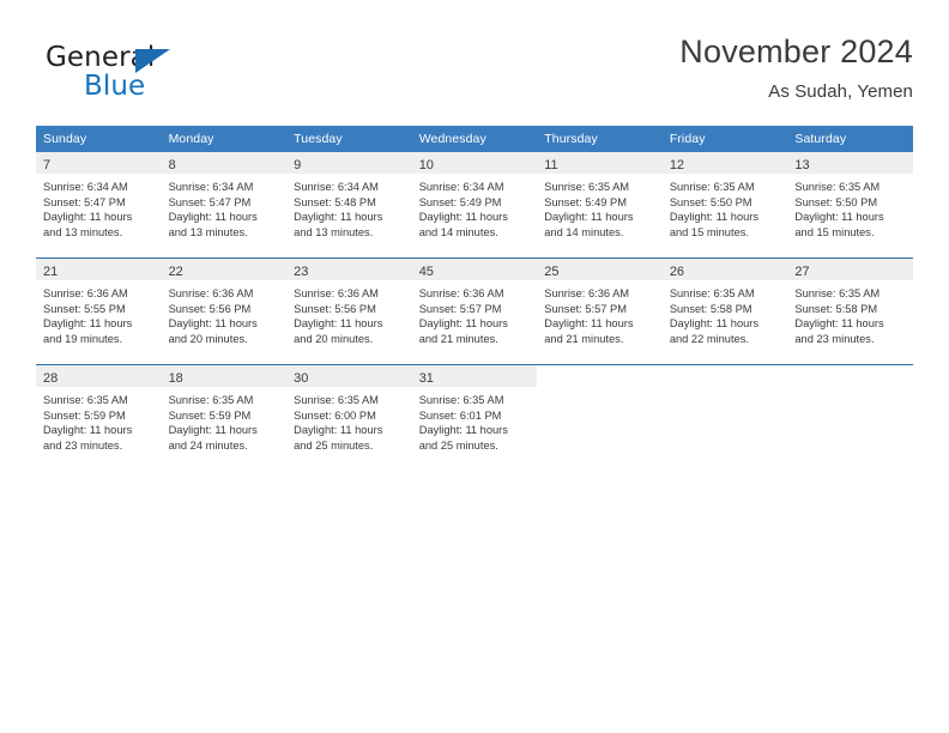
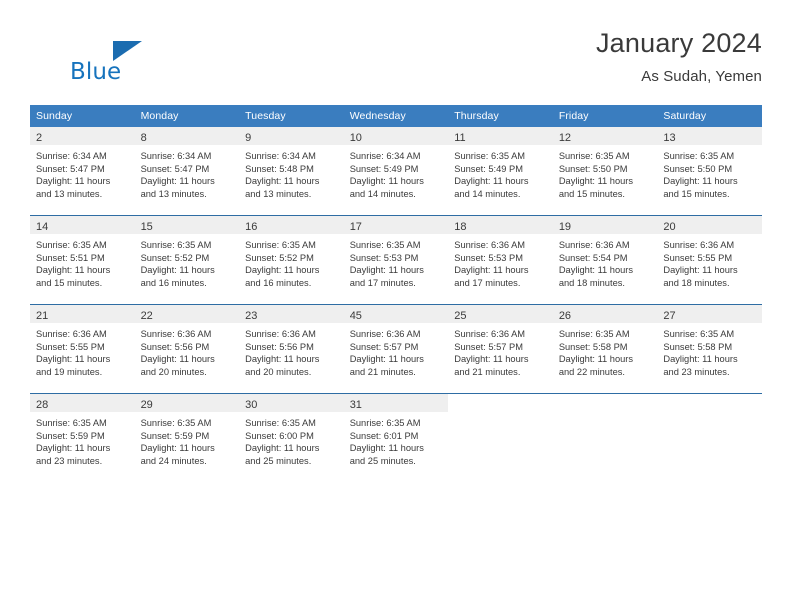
- General
  Blue
- November 2024
+ January 2024
  As Sudah, Yemen
  Sunday	Monday	Tuesday	Wednesday	Thursday	Friday	Saturday
- 7Sunrise: 6:34 AMSunset: 5:47 PMDaylight: 11 hoursand 13 minutes.	8Sunrise: 6:34 AMSunset: 5:47 PMDaylight: 11 hoursand 13 minutes.	9Sunrise: 6:34 AMSunset: 5:48 PMDaylight: 11 hoursand 13 minutes.	10Sunrise: 6:34 AMSunset: 5:49 PMDaylight: 11 hoursand 14 minutes.	11Sunrise: 6:35 AMSunset: 5:49 PMDaylight: 11 hoursand 14 minutes.	12Sunrise: 6:35 AMSunset: 5:50 PMDaylight: 11 hoursand 15 minutes.	13Sunrise: 6:35 AMSunset: 5:50 PMDaylight: 11 hoursand 15 minutes.
+ 2Sunrise: 6:34 AMSunset: 5:47 PMDaylight: 11 hoursand 13 minutes.	8Sunrise: 6:34 AMSunset: 5:47 PMDaylight: 11 hoursand 13 minutes.	9Sunrise: 6:34 AMSunset: 5:48 PMDaylight: 11 hoursand 13 minutes.	10Sunrise: 6:34 AMSunset: 5:49 PMDaylight: 11 hoursand 14 minutes.	11Sunrise: 6:35 AMSunset: 5:49 PMDaylight: 11 hoursand 14 minutes.	12Sunrise: 6:35 AMSunset: 5:50 PMDaylight: 11 hoursand 15 minutes.	13Sunrise: 6:35 AMSunset: 5:50 PMDaylight: 11 hoursand 15 minutes.
+ 14Sunrise: 6:35 AMSunset: 5:51 PMDaylight: 11 hoursand 15 minutes.	15Sunrise: 6:35 AMSunset: 5:52 PMDaylight: 11 hoursand 16 minutes.	16Sunrise: 6:35 AMSunset: 5:52 PMDaylight: 11 hoursand 16 minutes.	17Sunrise: 6:35 AMSunset: 5:53 PMDaylight: 11 hoursand 17 minutes.	18Sunrise: 6:36 AMSunset: 5:53 PMDaylight: 11 hoursand 17 minutes.	19Sunrise: 6:36 AMSunset: 5:54 PMDaylight: 11 hoursand 18 minutes.	20Sunrise: 6:36 AMSunset: 5:55 PMDaylight: 11 hoursand 18 minutes.
  21Sunrise: 6:36 AMSunset: 5:55 PMDaylight: 11 hoursand 19 minutes.	22Sunrise: 6:36 AMSunset: 5:56 PMDaylight: 11 hoursand 20 minutes.	23Sunrise: 6:36 AMSunset: 5:56 PMDaylight: 11 hoursand 20 minutes.	45Sunrise: 6:36 AMSunset: 5:57 PMDaylight: 11 hoursand 21 minutes.	25Sunrise: 6:36 AMSunset: 5:57 PMDaylight: 11 hoursand 21 minutes.	26Sunrise: 6:35 AMSunset: 5:58 PMDaylight: 11 hoursand 22 minutes.	27Sunrise: 6:35 AMSunset: 5:58 PMDaylight: 11 hoursand 23 minutes.
- 28Sunrise: 6:35 AMSunset: 5:59 PMDaylight: 11 hoursand 23 minutes.	18Sunrise: 6:35 AMSunset: 5:59 PMDaylight: 11 hoursand 24 minutes.	30Sunrise: 6:35 AMSunset: 6:00 PMDaylight: 11 hoursand 25 minutes.	31Sunrise: 6:35 AMSunset: 6:01 PMDaylight: 11 hoursand 25 minutes.
+ 28Sunrise: 6:35 AMSunset: 5:59 PMDaylight: 11 hoursand 23 minutes.	29Sunrise: 6:35 AMSunset: 5:59 PMDaylight: 11 hoursand 24 minutes.	30Sunrise: 6:35 AMSunset: 6:00 PMDaylight: 11 hoursand 25 minutes.	31Sunrise: 6:35 AMSunset: 6:01 PMDaylight: 11 hoursand 25 minutes.
